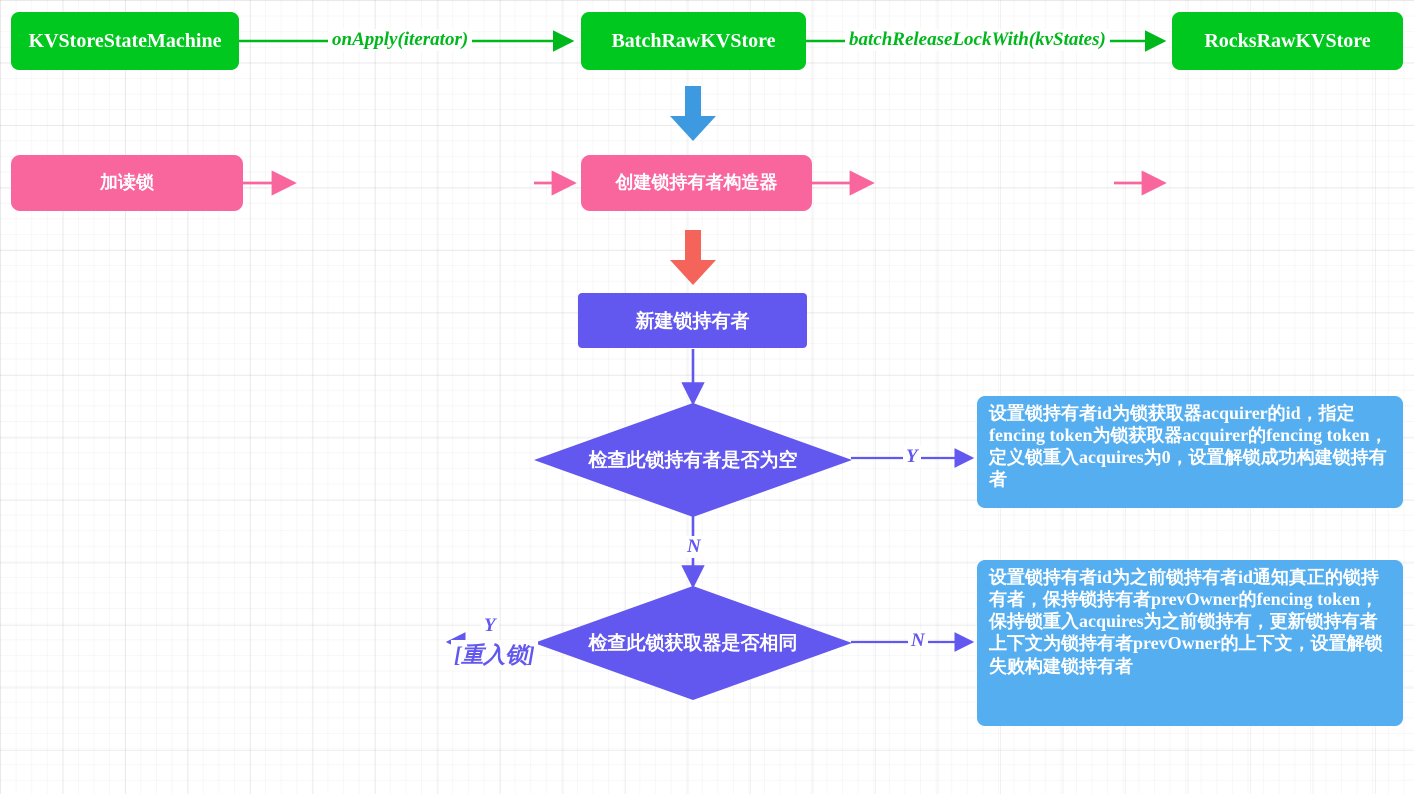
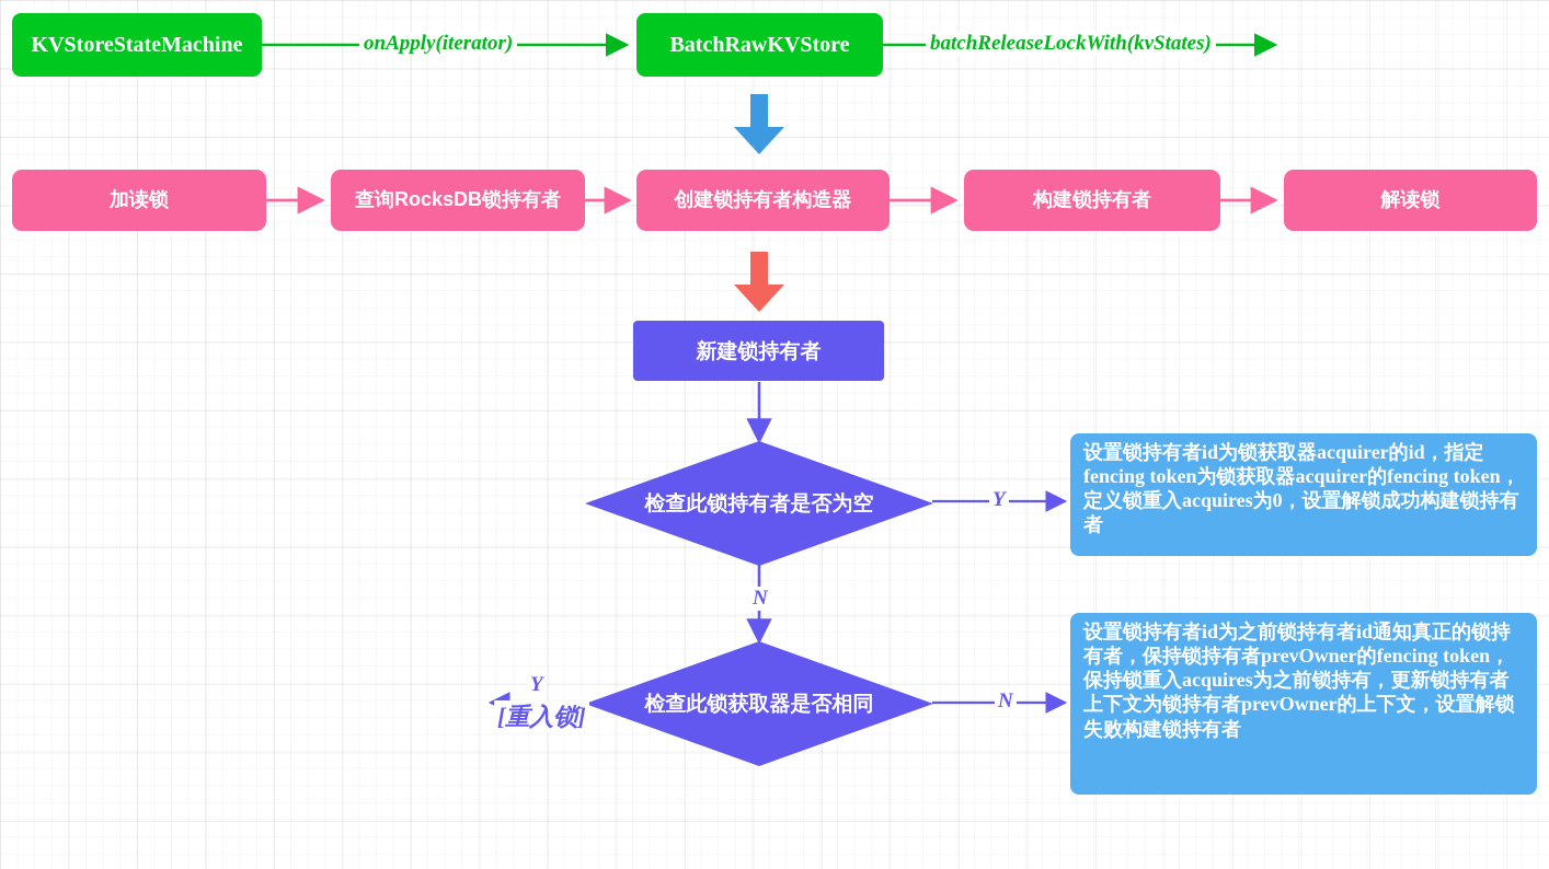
  KVStoreStateMachine
  BatchRawKVStore
- RocksRawKVStore
  onApply(iterator)
  batchReleaseLockWith(kvStates)
  加读锁
+ 查询RocksDB锁持有者
  创建锁持有者构造器
+ 构建锁持有者
+ 解读锁
  新建锁持有者
  检查此锁持有者是否为空
  Y
  N
  检查此锁获取器是否相同
  N
  Y
  [重入锁]
  设置锁持有者id为锁获取器acquirer的id，指定fencing token为锁获取器acquirer的fencing token，定义锁重入acquires为0，设置解锁成功构建锁持有者
  设置锁持有者id为之前锁持有者id通知真正的锁持有者，保持锁持有者prevOwner的fencing token，保持锁重入acquires为之前锁持有，更新锁持有者上下文为锁持有者prevOwner的上下文，设置解锁失败构建锁持有者
